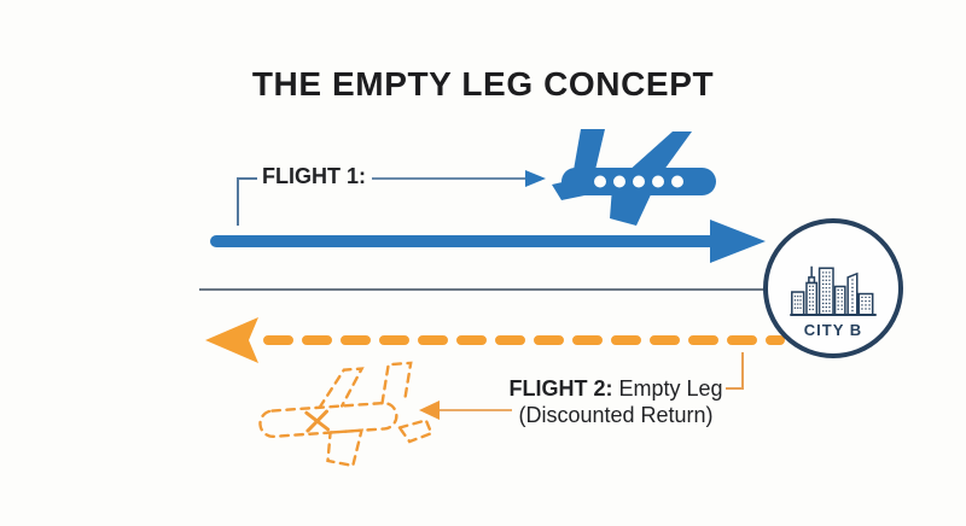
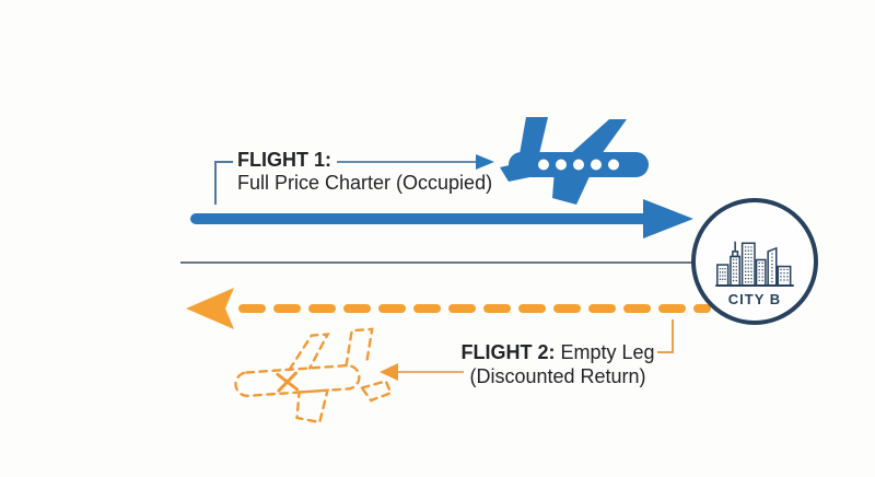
- THE EMPTY LEG CONCEPT
  CITY B
  FLIGHT 1:
+ Full Price Charter (Occupied)
  FLIGHT 2: Empty Leg
  (Discounted Return)
